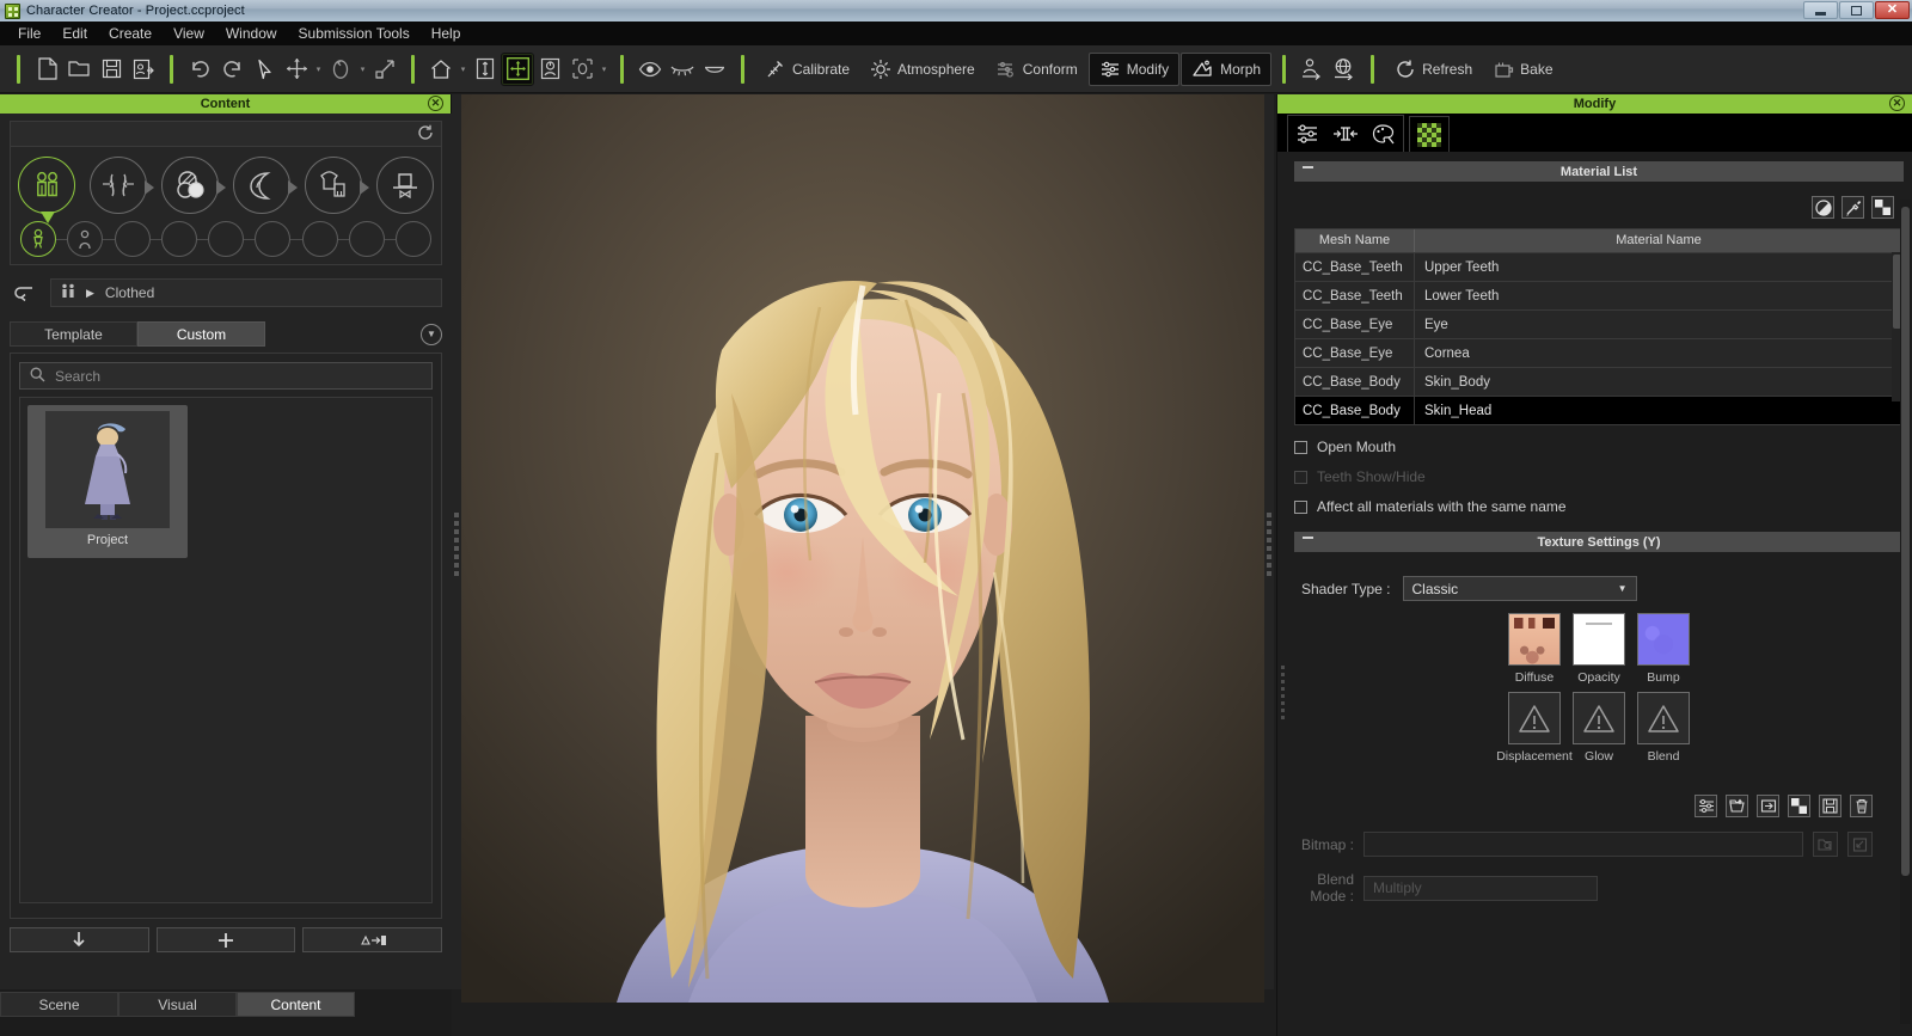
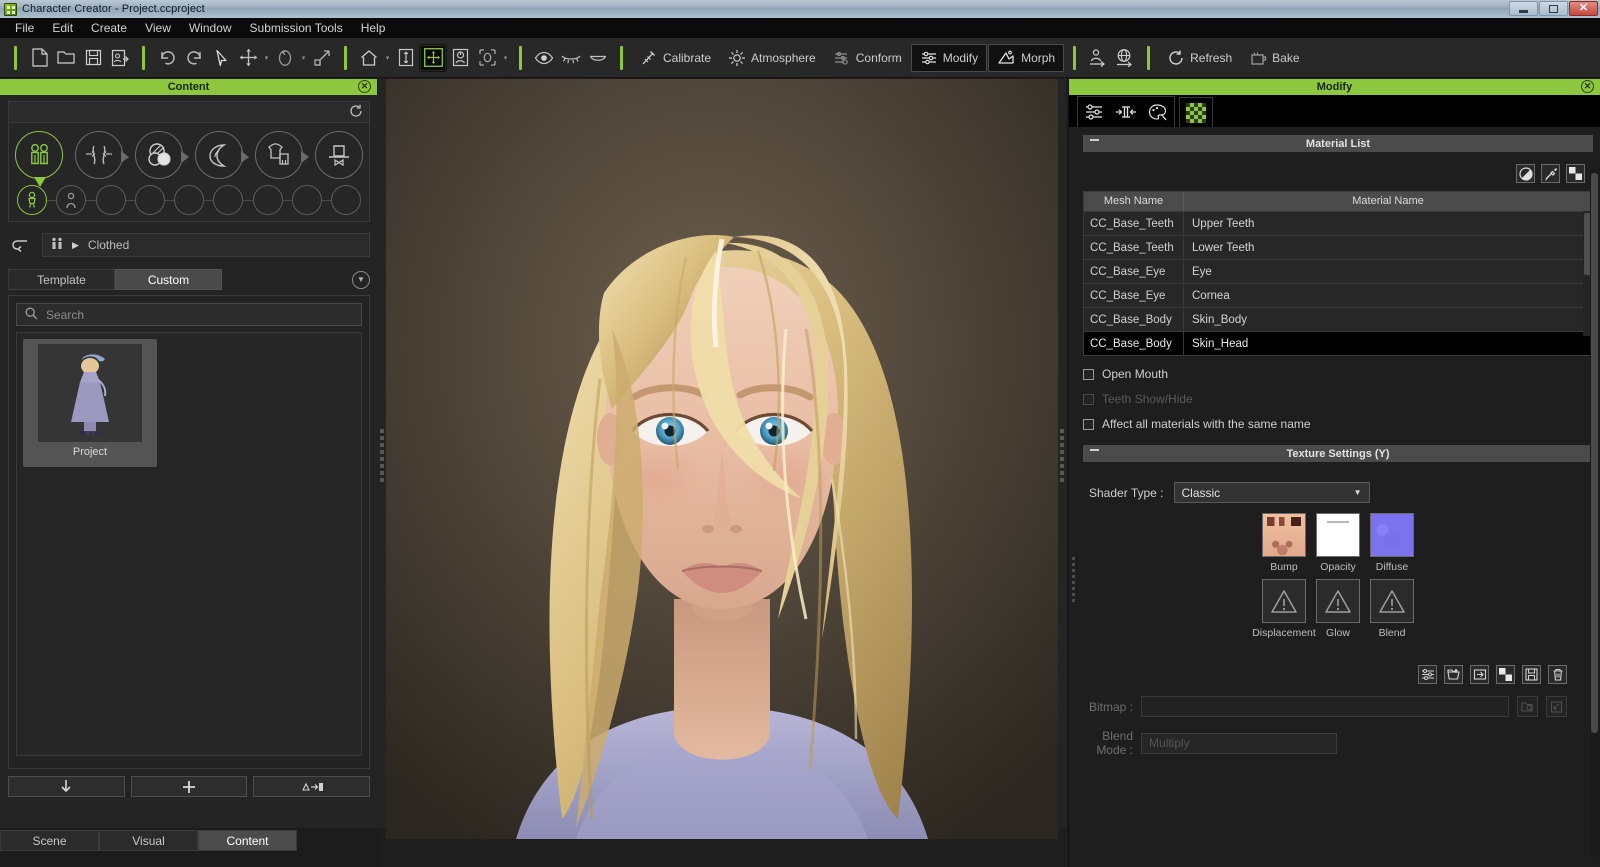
  Character Creator - Project.ccproject
  ✕
  File
  Edit
  Create
  View
  Window
  Submission Tools
  Help
  Calibrate
  Atmosphere
  Conform
  Modify
  Morph
  Refresh
  Bake
  Content
  ✕
  ▶
  Clothed
  Template
  Custom
  ▼
  Search
  Project
  Scene
  Visual
  Content
  Modify
  ✕
  Material List
  Mesh Name
  Material Name
  CC_Base_Teeth
  Upper Teeth
  CC_Base_Teeth
  Lower Teeth
  CC_Base_Eye
  Eye
  CC_Base_Eye
  Cornea
  CC_Base_Body
  Skin_Body
  CC_Base_Body
  Skin_Head
  Open Mouth
  Teeth Show/Hide
  Affect all materials with the same name
  Texture Settings (Y)
  Shader Type :
  Classic
  ▼
- Diffuse
+ Bump
  Opacity
- Bump
+ Diffuse
  Displacement
  Glow
  Blend
  Bitmap :
  Blend Mode :
  Multiply
